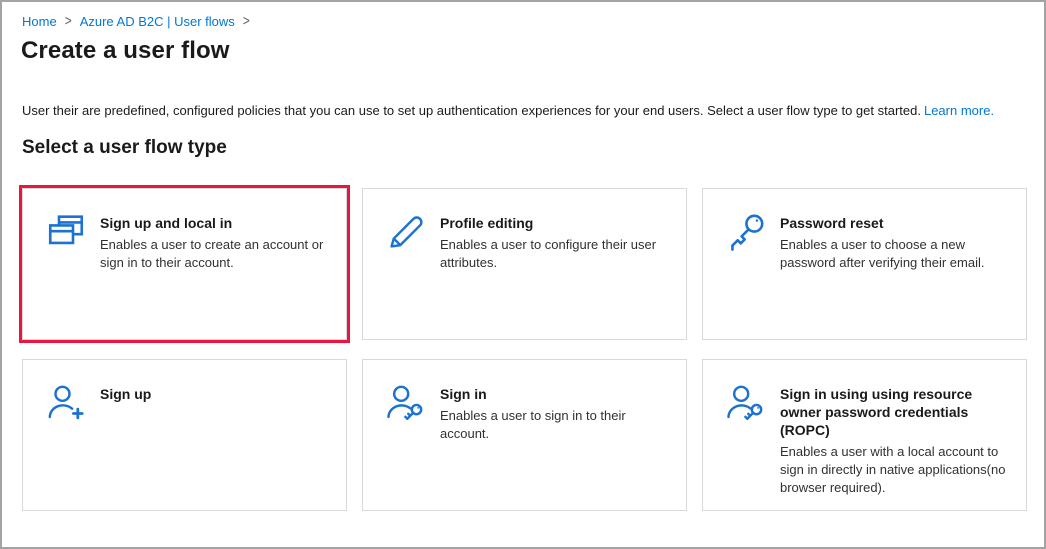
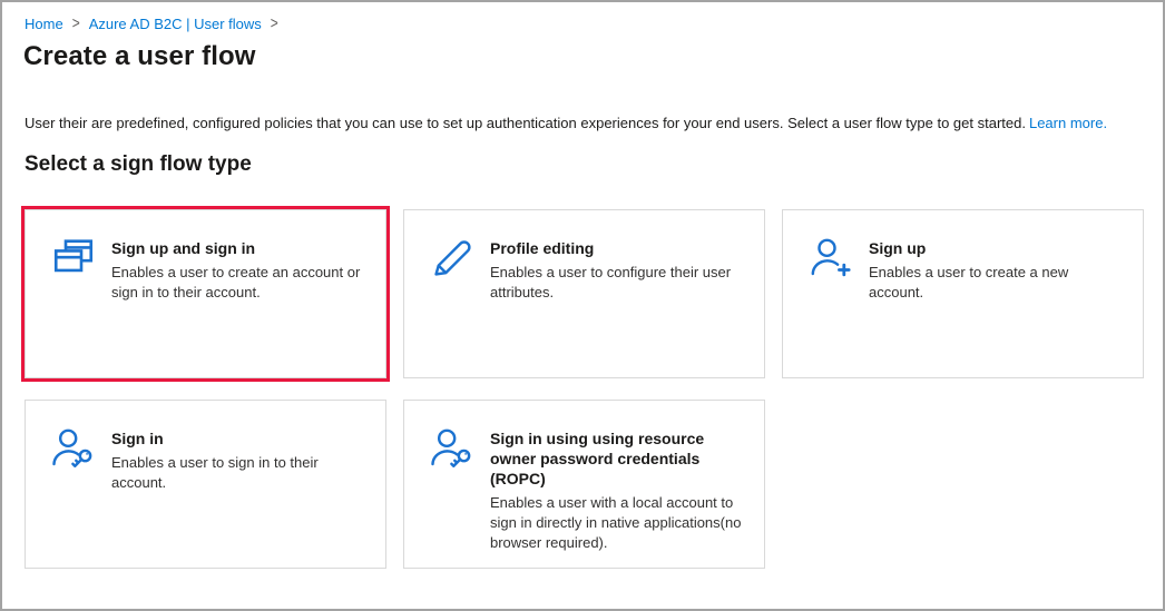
  Home
  >
  Azure AD B2C | User flows
  >
  Create a user flow
  User their are predefined, configured policies that you can use to set up authentication experiences for your end users. Select a user flow type to get started. Learn more.
- Select a user flow type
+ Select a sign flow type
- Sign up and local in
+ Sign up and sign in
  Enables a user to create an account or sign in to their account.
  Profile editing
  Enables a user to configure their user attributes.
- Password reset
- Enables a user to choose a new password after verifying their email.
  Sign up
+ Enables a user to create a new account.
  Sign in
  Enables a user to sign in to their account.
  Sign in using using resource owner password credentials (ROPC)
  Enables a user with a local account to sign in directly in native applications(no browser required).
